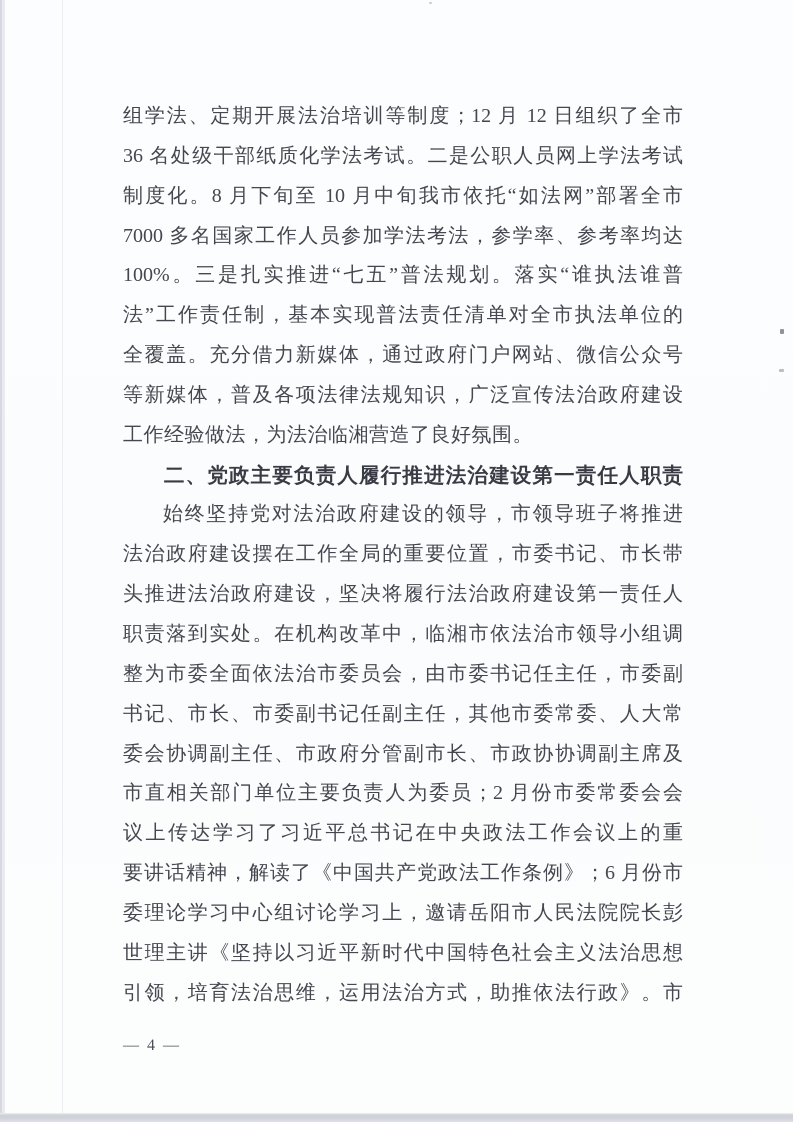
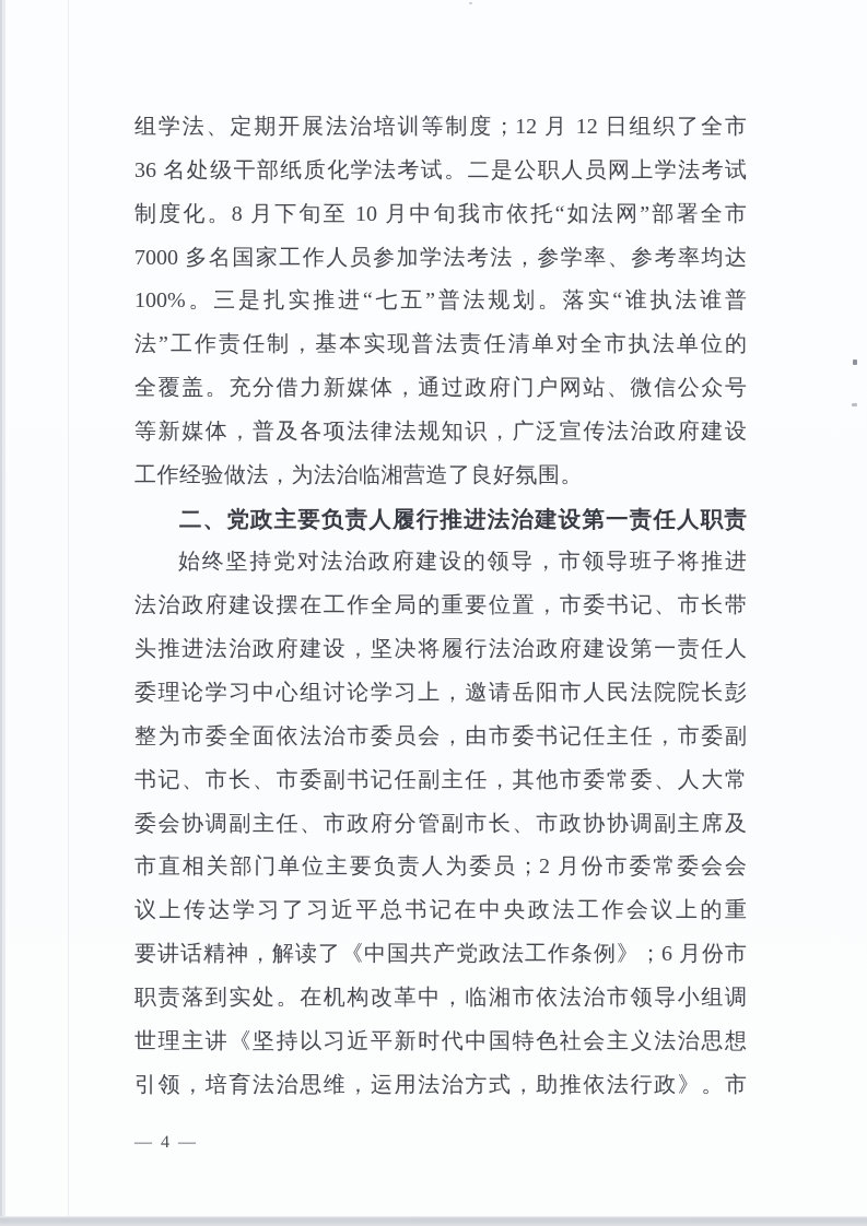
  组学法、定期开展法治培训等制度；12 月 12 日组织了全市
  36 名处级干部纸质化学法考试。二是公职人员网上学法考试
  制度化。8 月下旬至 10 月中旬我市依托“如法网”部署全市
  7000 多名国家工作人员参加学法考法，参学率、参考率均达
  100%。三是扎实推进“七五”普法规划。落实“谁执法谁普
  法”工作责任制，基本实现普法责任清单对全市执法单位的
  全覆盖。充分借力新媒体，通过政府门户网站、微信公众号
  等新媒体，普及各项法律法规知识，广泛宣传法治政府建设
  工作经验做法，为法治临湘营造了良好氛围。
  二、党政主要负责人履行推进法治建设第一责任人职责
  始终坚持党对法治政府建设的领导，市领导班子将推进
  法治政府建设摆在工作全局的重要位置，市委书记、市长带
  头推进法治政府建设，坚决将履行法治政府建设第一责任人
- 职责落到实处。在机构改革中，临湘市依法治市领导小组调
+ 委理论学习中心组讨论学习上，邀请岳阳市人民法院院长彭
  整为市委全面依法治市委员会，由市委书记任主任，市委副
  书记、市长、市委副书记任副主任，其他市委常委、人大常
  委会协调副主任、市政府分管副市长、市政协协调副主席及
  市直相关部门单位主要负责人为委员；2 月份市委常委会会
  议上传达学习了习近平总书记在中央政法工作会议上的重
  要讲话精神，解读了《中国共产党政法工作条例》；6 月份市
- 委理论学习中心组讨论学习上，邀请岳阳市人民法院院长彭
+ 职责落到实处。在机构改革中，临湘市依法治市领导小组调
  世理主讲《坚持以习近平新时代中国特色社会主义法治思想
  引领，培育法治思维，运用法治方式，助推依法行政》。市
  — 4 —
